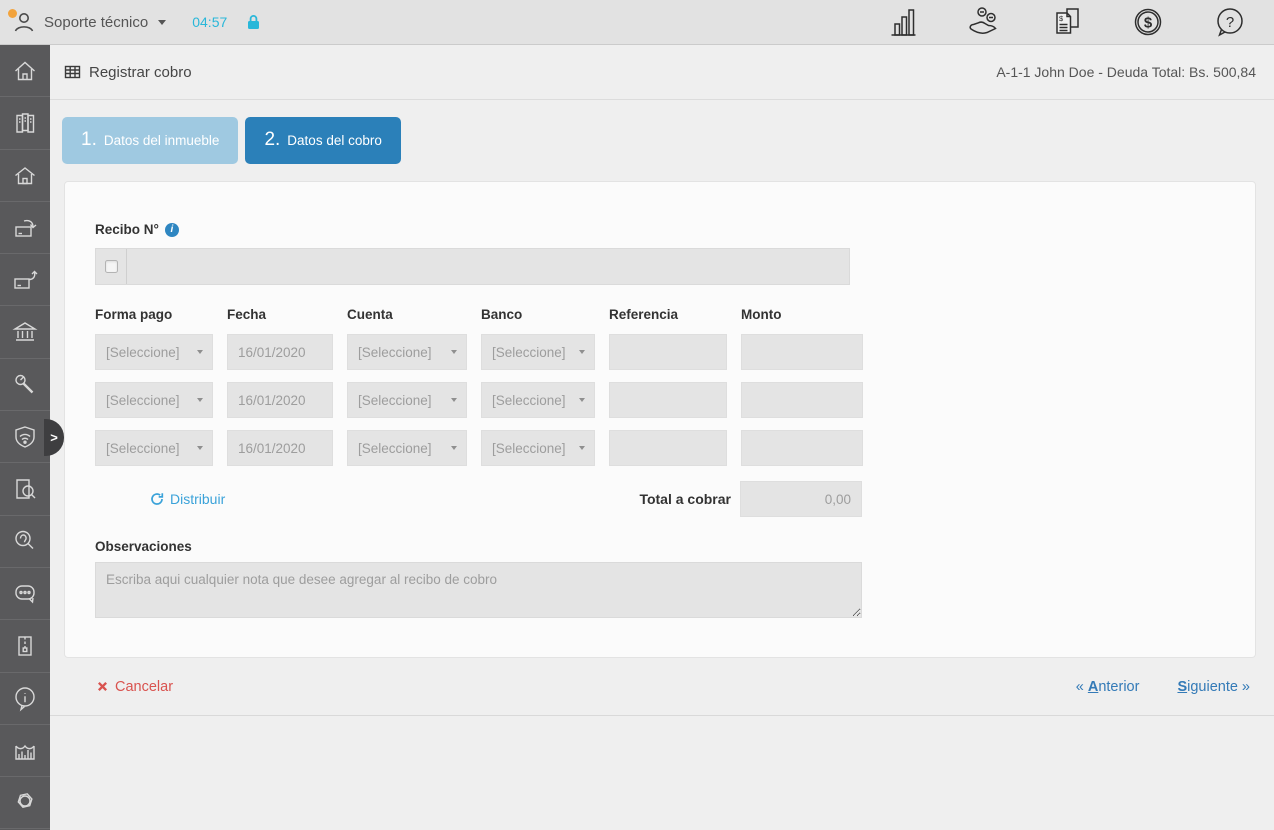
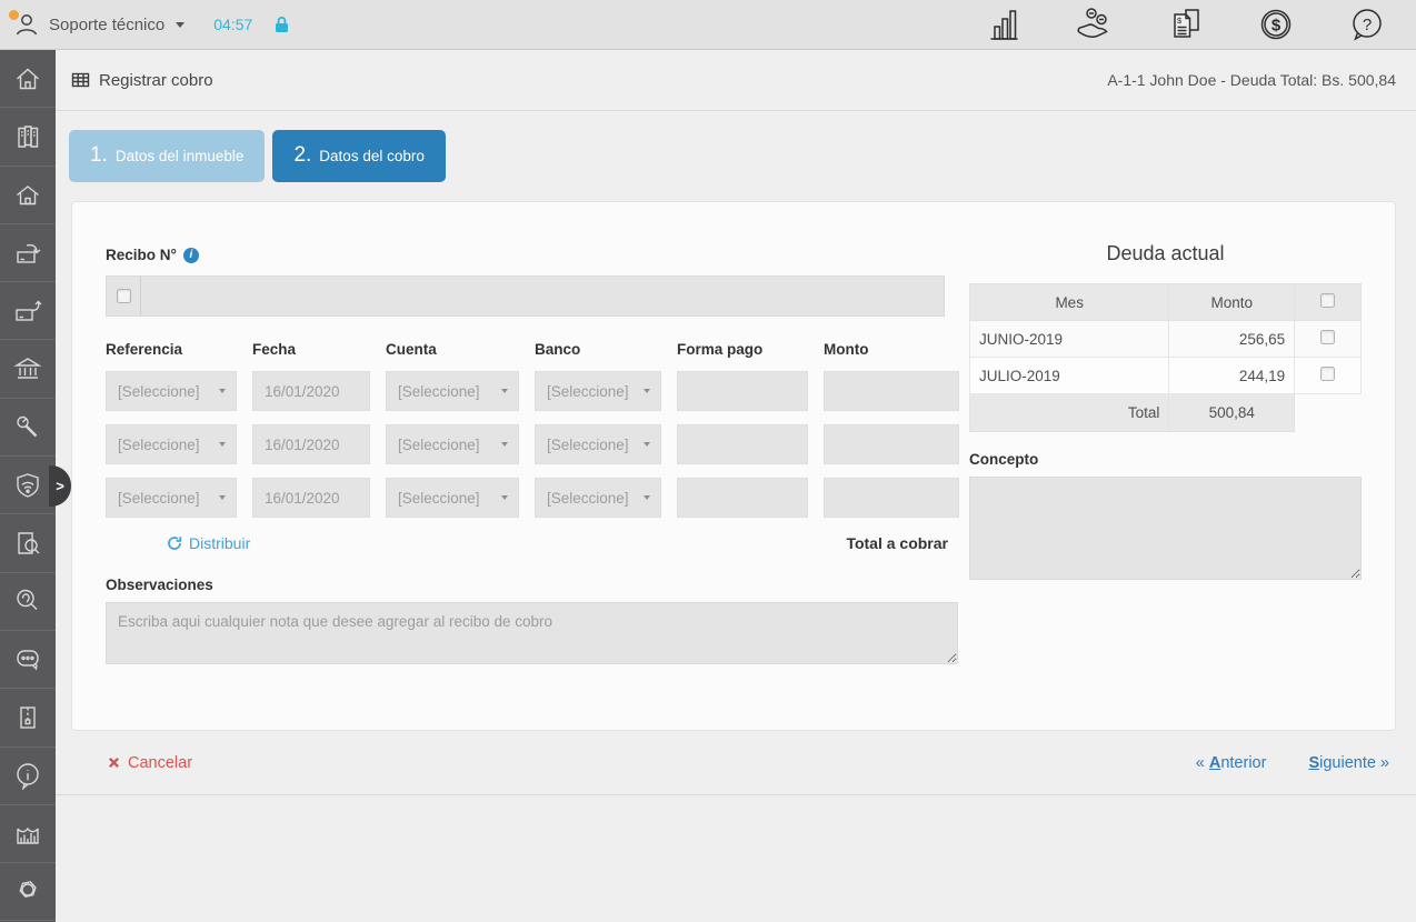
  Soporte técnico
  04:57
  $
  $
  ?
  >
  Registrar cobro
  A-1-1 John Doe - Deuda Total: Bs. 500,84
  1.
  Datos del inmueble
  2.
  Datos del cobro
  Recibo N°
- Forma pago
+ Referencia
  Fecha
  Cuenta
  Banco
- Referencia
+ Forma pago
  Monto
  [Seleccione]
  16/01/2020
  [Seleccione]
  [Seleccione]
  [Seleccione]
  16/01/2020
  [Seleccione]
  [Seleccione]
  [Seleccione]
  16/01/2020
  [Seleccione]
  [Seleccione]
  Distribuir
  Total a cobrar
- 0,00
  Observaciones
  Escriba aqui cualquier nota que desee agregar al recibo de cobro
+ Deuda actual
+ Mes	Monto
+ JUNIO-2019	256,65
+ JULIO-2019	244,19
+ Total	500,84
+ Concepto
  Cancelar
  «
  Anterior
  Siguiente
  »
